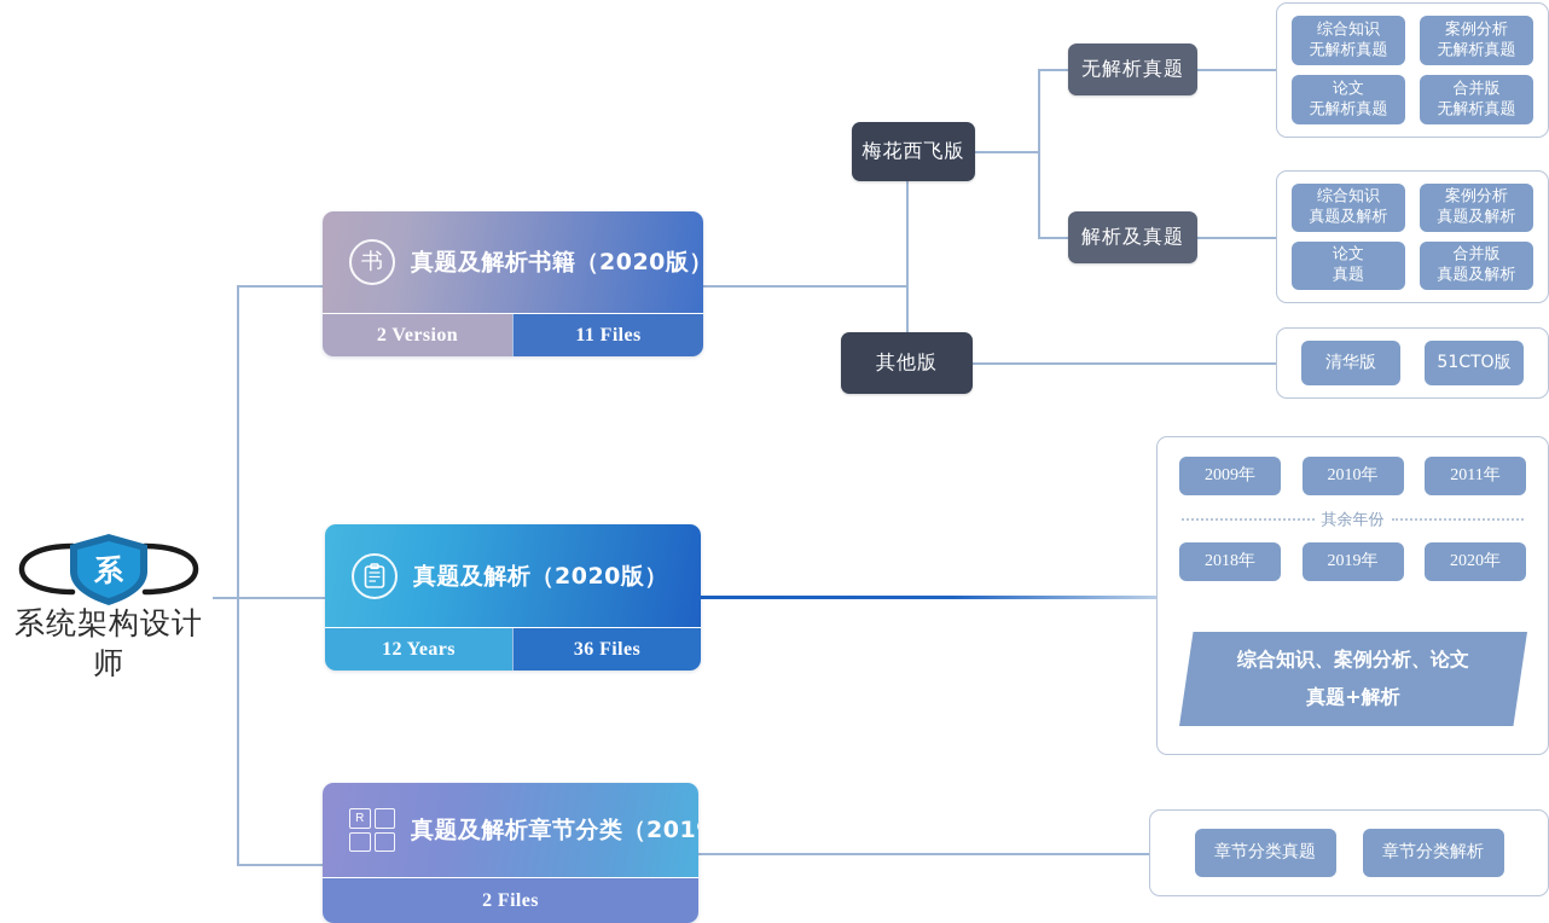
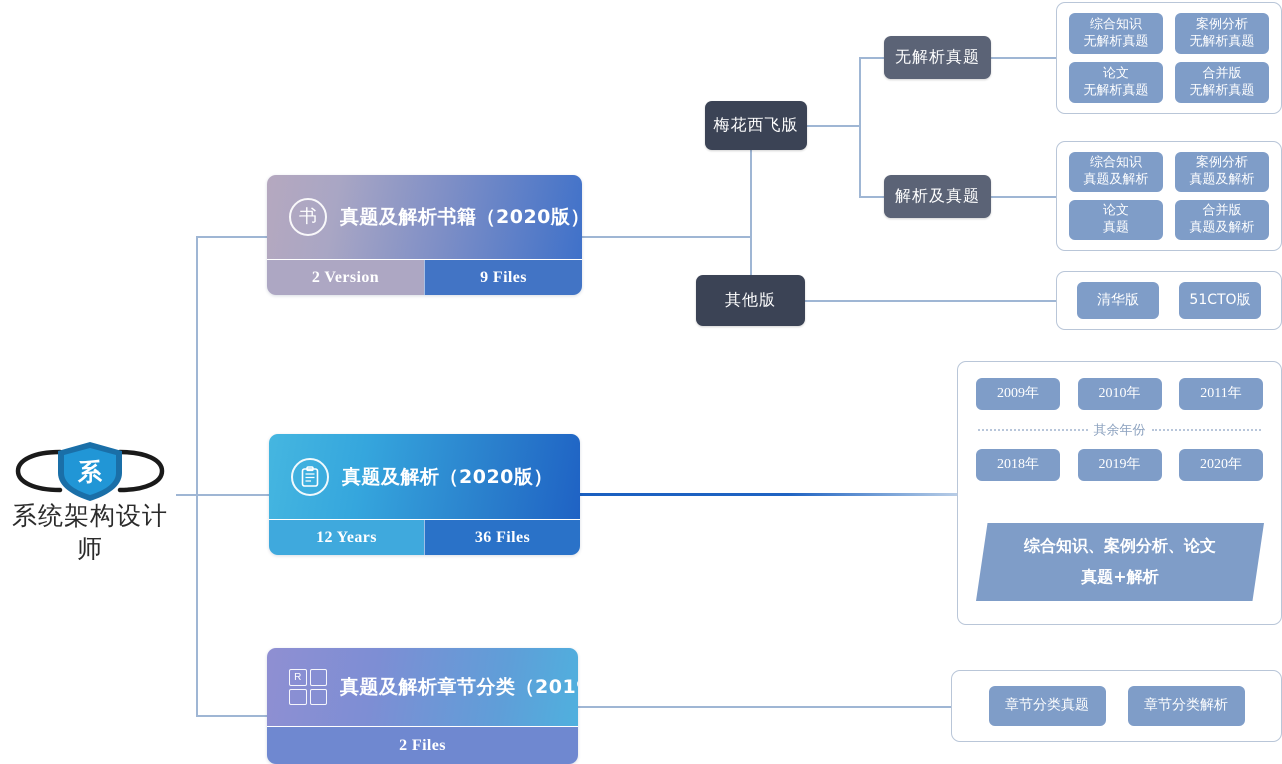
  系
  系统架构设计师
  书
  真题及解析书籍（2020版）
  2 Version
- 11 Files
+ 9 Files
  真题及解析（2020版）
  12 Years
  36 Files
  R
  真题及解析章节分类（201
  2 Files
  梅花西飞版
  其他版
  无解析真题
  解析及真题
  综合知识
  无解析真题
  案例分析
  无解析真题
  论文
  无解析真题
  合并版
  无解析真题
  综合知识
  真题及解析
  案例分析
  真题及解析
  论文
  真题
  合并版
  真题及解析
  清华版
  51CTO版
  2009年
  2010年
  2011年
  其余年份
  2018年
  2019年
  2020年
  综合知识、案例分析、论文
  真题+解析
  章节分类真题
  章节分类解析
